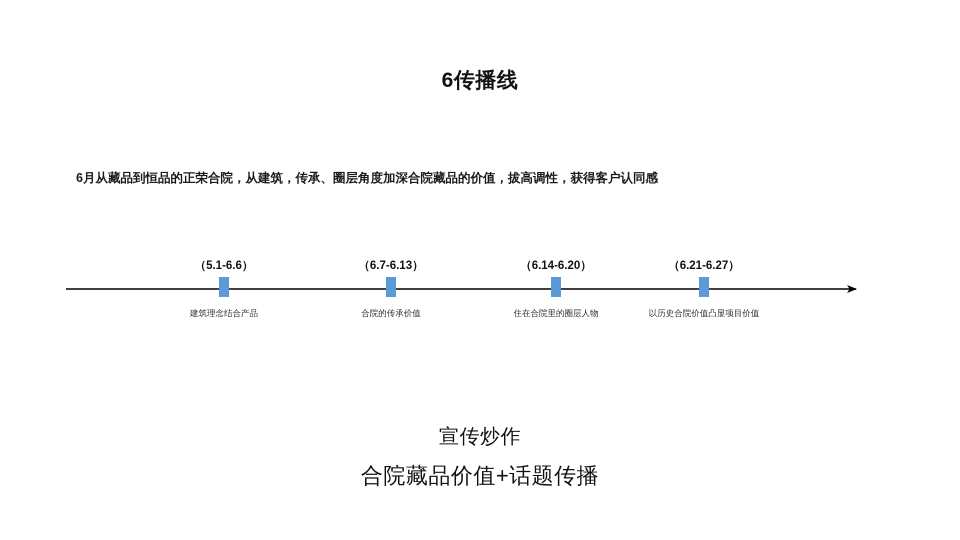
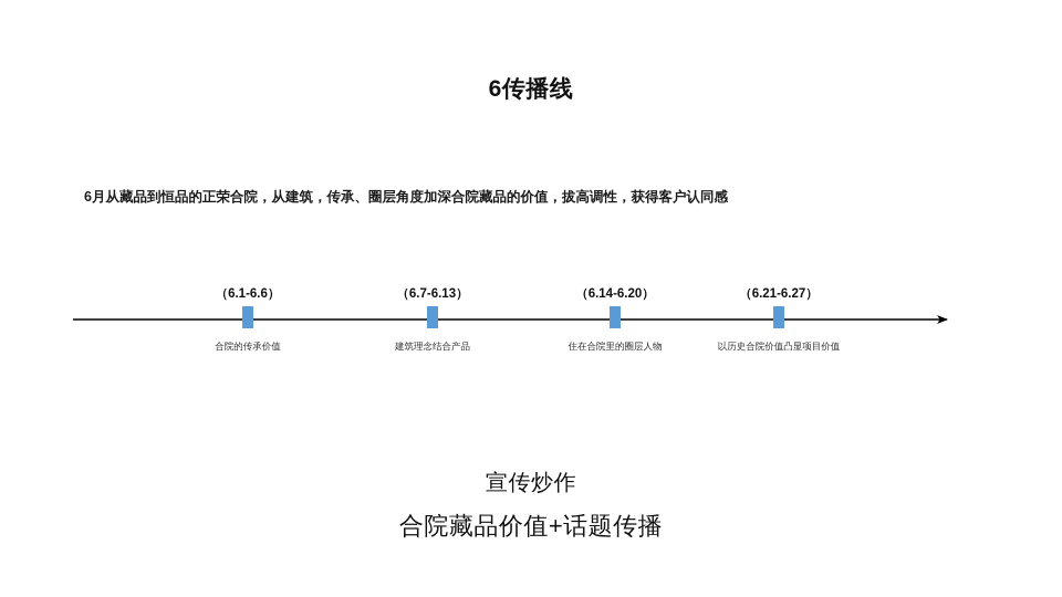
  6传播线
  6月从藏品到恒品的正荣合院，从建筑，传承、圈层角度加深合院藏品的价值，拔高调性，获得客户认同感
- （5.1-6.6）
+ （6.1-6.6）
- 建筑理念结合产品
+ 合院的传承价值
  （6.7-6.13）
- 合院的传承价值
+ 建筑理念结合产品
  （6.14-6.20）
  住在合院里的圈层人物
  （6.21-6.27）
  以历史合院价值凸显项目价值
  宣传炒作
  合院藏品价值+话题传播
